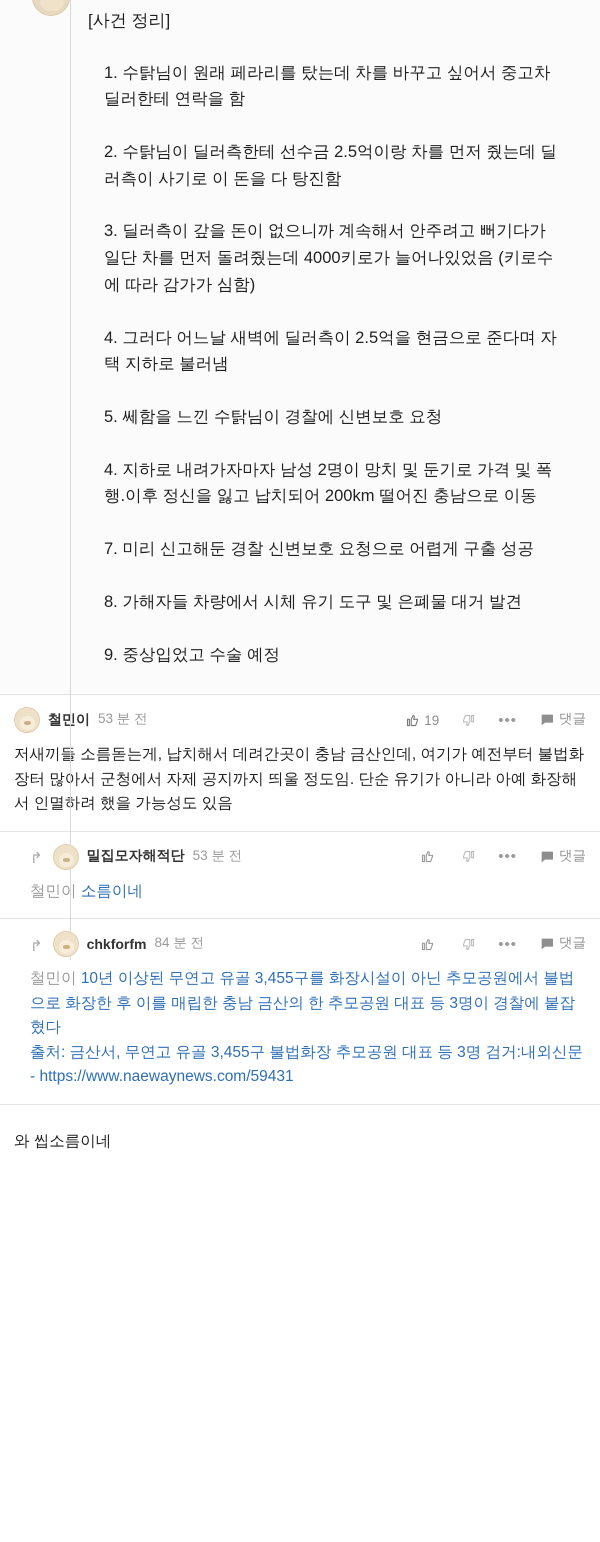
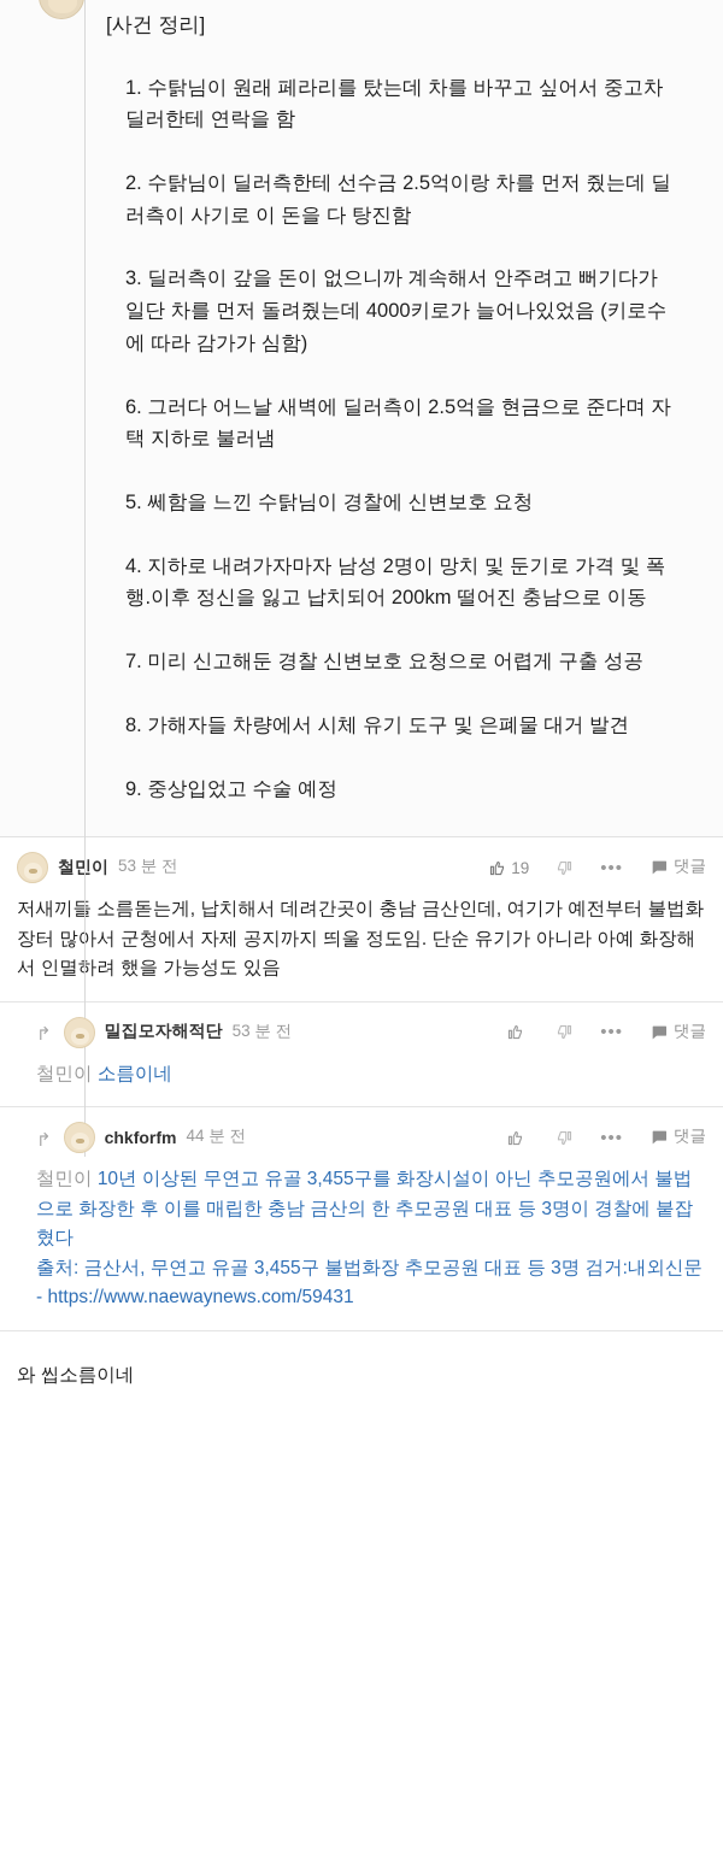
  [사건 정리]
  1. 수탉님이 원래 페라리를 탔는데 차를 바꾸고 싶어서 중고차딜러한테 연락을 함
  2. 수탉님이 딜러측한테 선수금 2.5억이랑 차를 먼저 줬는데 딜러측이 사기로 이 돈을 다 탕진함
  3. 딜러측이 갚을 돈이 없으니까 계속해서 안주려고 뻐기다가 일단 차를 먼저 돌려줬는데 4000키로가 늘어나있었음 (키로수에 따라 감가가 심함)
- 4. 그러다 어느날 새벽에 딜러측이 2.5억을 현금으로 준다며 자택 지하로 불러냄
+ 6. 그러다 어느날 새벽에 딜러측이 2.5억을 현금으로 준다며 자택 지하로 불러냄
  5. 쎄함을 느낀 수탉님이 경찰에 신변보호 요청
  4. 지하로 내려가자마자 남성 2명이 망치 및 둔기로 가격 및 폭행.이후 정신을 잃고 납치되어 200km 떨어진 충남으로 이동
  7. 미리 신고해둔 경찰 신변보호 요청으로 어렵게 구출 성공
  8. 가해자들 차량에서 시체 유기 도구 및 은폐물 대거 발견
  9. 중상입었고 수술 예정
  철민이
  53 분 전
  19
  •••
  댓글
  저새끼들 소름돋는게, 납치해서 데려간곳이 충남 금산인데, 여기가 예전부터 불법화장터 많아서 군청에서 자제 공지까지 띄울 정도임. 단순 유기가 아니라 아예 화장해서 인멸하려 했을 가능성도 있음
  밀집모자해적단
  53 분 전
  •••
  댓글
  철민이 소름이네
  chkforfm
- 84 분 전
+ 44 분 전
  •••
  댓글
  철민이 10년 이상된 무연고 유골 3,455구를 화장시설이 아닌 추모공원에서 불법으로 화장한 후 이를 매립한 충남 금산의 한 추모공원 대표 등 3명이 경찰에 붙잡혔다
  출처: 금산서, 무연고 유골 3,455구 불법화장 추모공원 대표 등 3명 검거:내외신문 - https://www.naewaynews.com/59431
  와 씹소름이네
